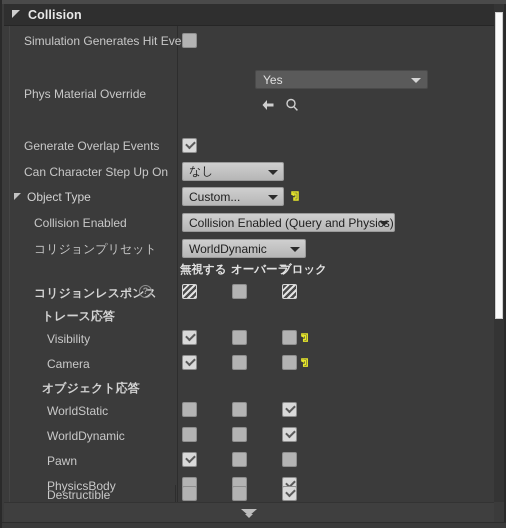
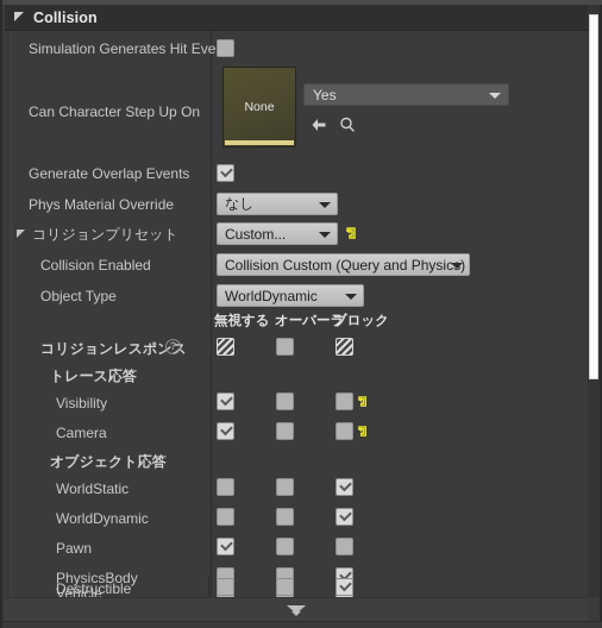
  Collision
  Simulation Generates Hit Eve
- Phys Material Override
+ Can Character Step Up On
+ None
  Yes
  Generate Overlap Events
- Can Character Step Up On
+ Phys Material Override
  なし
- Object Type
+ コリジョンプリセット
  Custom...
  Collision Enabled
- Collision Enabled (Query and Physics)
+ Collision Custom (Query and Physics)
- コリジョンプリセット
+ Object Type
  WorldDynamic
  無視する
  オーバーラ
  ブロック
  コリジョンレスポンス
  ?
  トレース応答
  Visibility
  Camera
  オブジェクト応答
  WorldStatic
  WorldDynamic
  Pawn
  PhysicsBody
+ Vehicle
  Destructible
